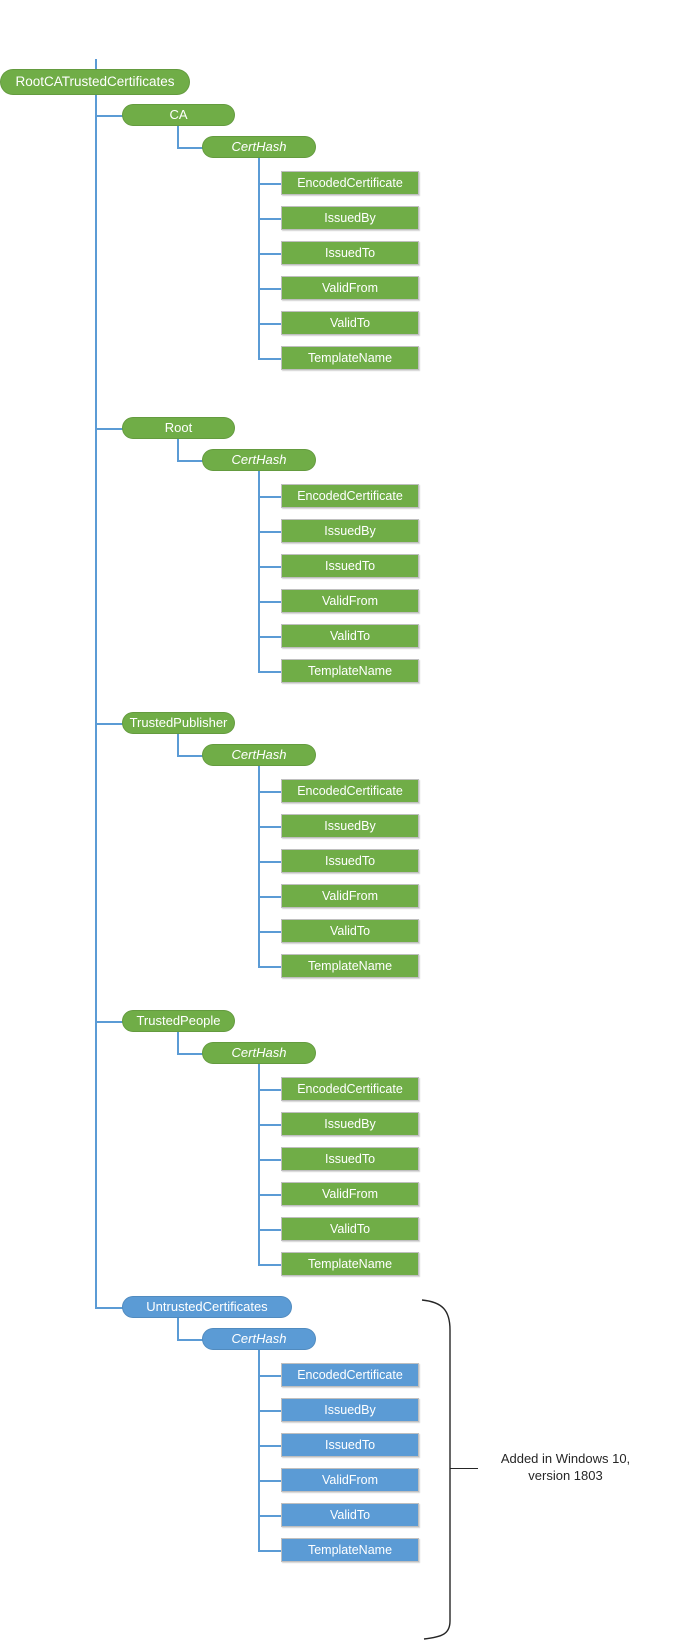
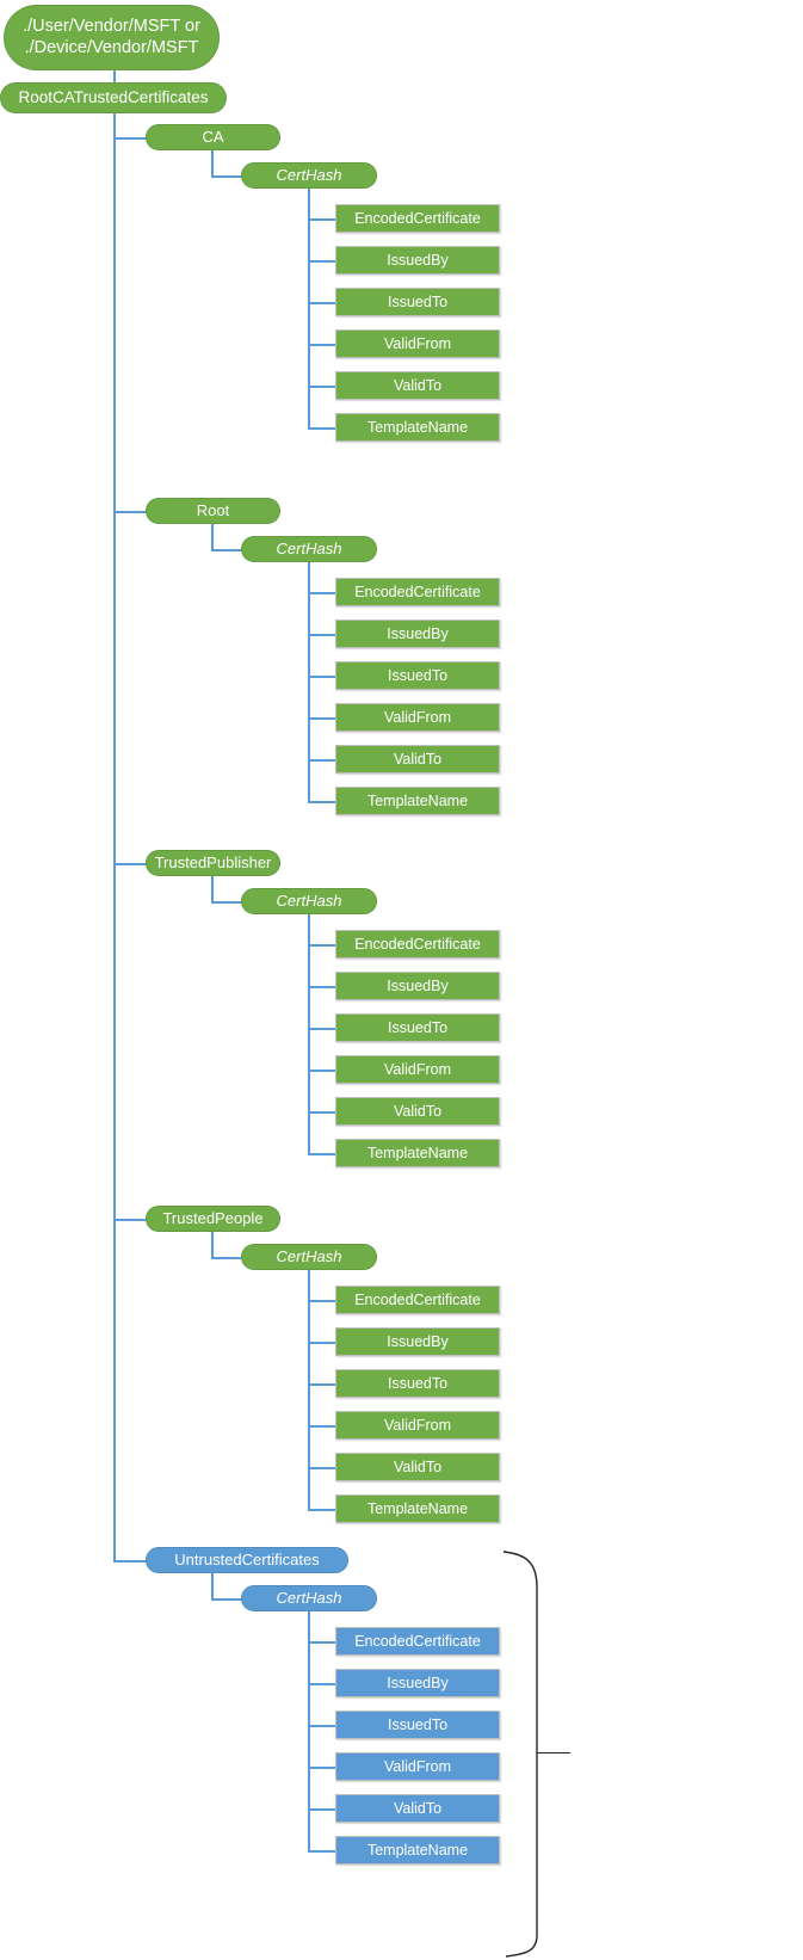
+ ./User/Vendor/MSFT or
+ ./Device/Vendor/MSFT
  RootCATrustedCertificates
  CA
  CertHash
  EncodedCertificate
  IssuedBy
  IssuedTo
  ValidFrom
  ValidTo
  TemplateName
  Root
  CertHash
  EncodedCertificate
  IssuedBy
  IssuedTo
  ValidFrom
  ValidTo
  TemplateName
  TrustedPublisher
  CertHash
  EncodedCertificate
  IssuedBy
  IssuedTo
  ValidFrom
  ValidTo
  TemplateName
  TrustedPeople
  CertHash
  EncodedCertificate
  IssuedBy
  IssuedTo
  ValidFrom
  ValidTo
  TemplateName
  UntrustedCertificates
  CertHash
  EncodedCertificate
  IssuedBy
  IssuedTo
  ValidFrom
  ValidTo
  TemplateName
- Added in Windows 10,
- version 1803
